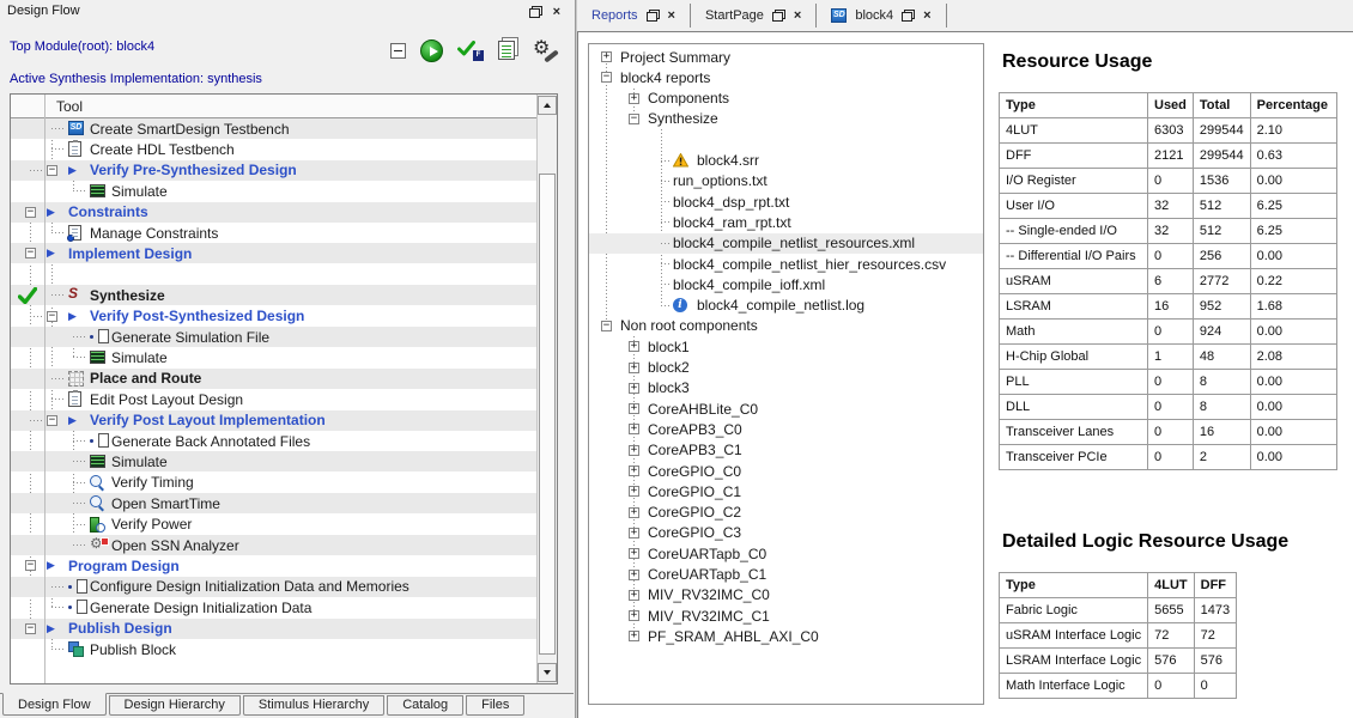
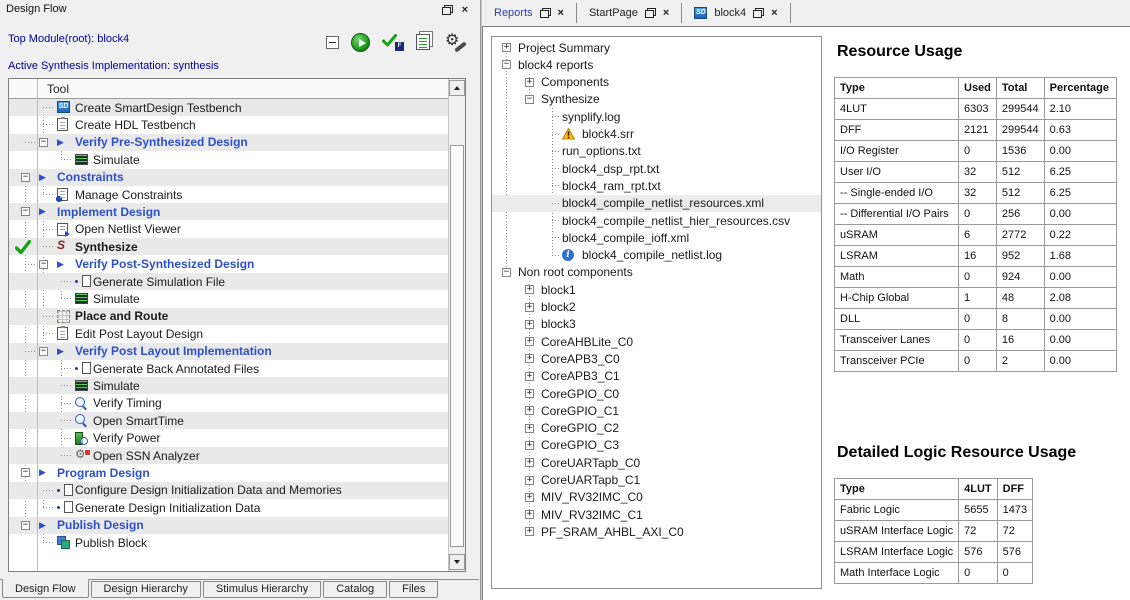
  Design Flow
  ×
  Top Module(root): block4
  Active Synthesis Implementation: synthesis
  Tool
  Create SmartDesign Testbench
  Create HDL Testbench
  −
  ▶
  Verify Pre-Synthesized Design
  Simulate
  −
  ▶
  Constraints
  Manage Constraints
  −
  ▶
  Implement Design
+ Open Netlist Viewer
  S
  Synthesize
  −
  ▶
  Verify Post-Synthesized Design
  Generate Simulation File
  Simulate
  Place and Route
  Edit Post Layout Design
  −
  ▶
  Verify Post Layout Implementation
  Generate Back Annotated Files
  Simulate
  Verify Timing
  Open SmartTime
  Verify Power
  Open SSN Analyzer
  −
  ▶
  Program Design
  Configure Design Initialization Data and Memories
  Generate Design Initialization Data
  −
  ▶
  Publish Design
  Publish Block
  Design Flow
  Design Hierarchy
  Stimulus Hierarchy
  Catalog
  Files
  Reports
  ×
  StartPage
  ×
  block4
  ×
  +
  Project Summary
  −
  block4 reports
  +
  Components
  −
  Synthesize
+ synplify.log
  block4.srr
  run_options.txt
  block4_dsp_rpt.txt
  block4_ram_rpt.txt
  block4_compile_netlist_resources.xml
  block4_compile_netlist_hier_resources.csv
  block4_compile_ioff.xml
  i
  block4_compile_netlist.log
  −
  Non root components
  +
  block1
  +
  block2
  +
  block3
  +
  CoreAHBLite_C0
  +
  CoreAPB3_C0
  +
  CoreAPB3_C1
  +
  CoreGPIO_C0
  +
  CoreGPIO_C1
  +
  CoreGPIO_C2
  +
  CoreGPIO_C3
  +
  CoreUARTapb_C0
  +
  CoreUARTapb_C1
  +
  MIV_RV32IMC_C0
  +
  MIV_RV32IMC_C1
  +
  PF_SRAM_AHBL_AXI_C0
  Resource Usage
  Type	Used	Total	Percentage
  4LUT	6303	299544	2.10
  DFF	2121	299544	0.63
  I/O Register	0	1536	0.00
  User I/O	32	512	6.25
  -- Single-ended I/O	32	512	6.25
  -- Differential I/O Pairs	0	256	0.00
  uSRAM	6	2772	0.22
  LSRAM	16	952	1.68
  Math	0	924	0.00
  H-Chip Global	1	48	2.08
- PLL	0	8	0.00
  DLL	0	8	0.00
  Transceiver Lanes	0	16	0.00
  Transceiver PCIe	0	2	0.00
  Detailed Logic Resource Usage
  Type	4LUT	DFF
  Fabric Logic	5655	1473
  uSRAM Interface Logic	72	72
  LSRAM Interface Logic	576	576
  Math Interface Logic	0	0
